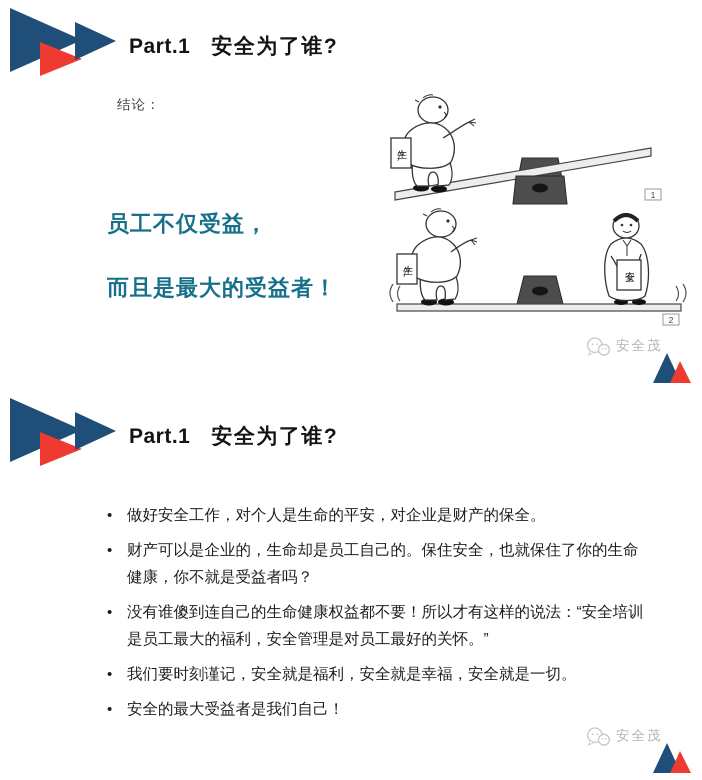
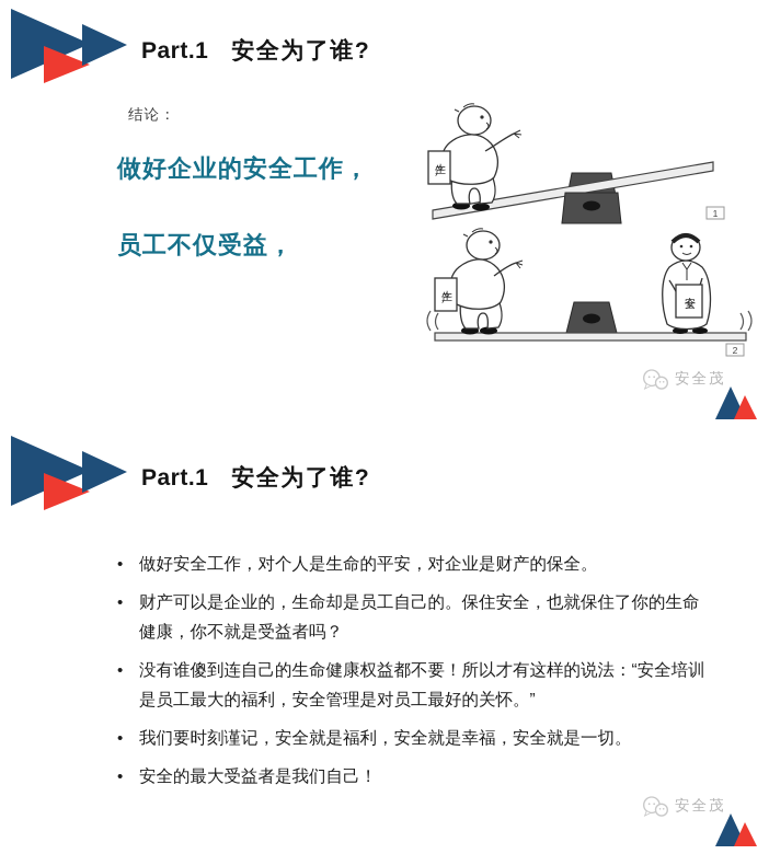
  Part.1 安全为了谁?
  结论：
+ 做好企业的安全工作，
  员工不仅受益，
- 而且是最大的受益者！
  1
  2
  安全茂
  Part.1 安全为了谁?
  做好安全工作，对个人是生命的平安，对企业是财产的保全。
  财产可以是企业的，生命却是员工自己的。保住安全，也就保住了你的生命健康，你不就是受益者吗？
  没有谁傻到连自己的生命健康权益都不要！所以才有这样的说法：“安全培训是员工最大的福利，安全管理是对员工最好的关怀。”
  我们要时刻谨记，安全就是福利，安全就是幸福，安全就是一切。
  安全的最大受益者是我们自己！
  安全茂
